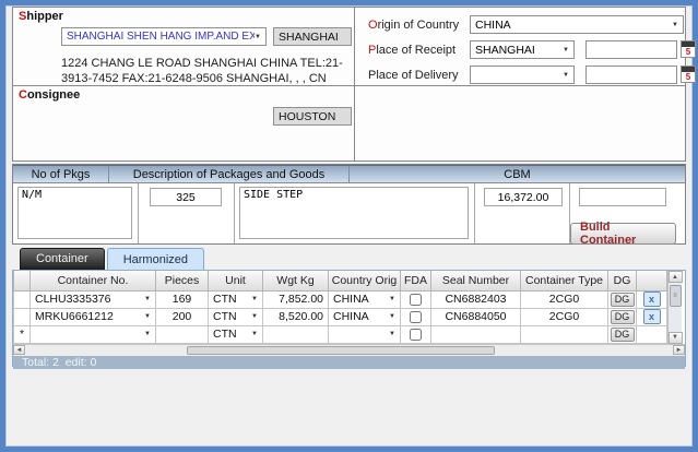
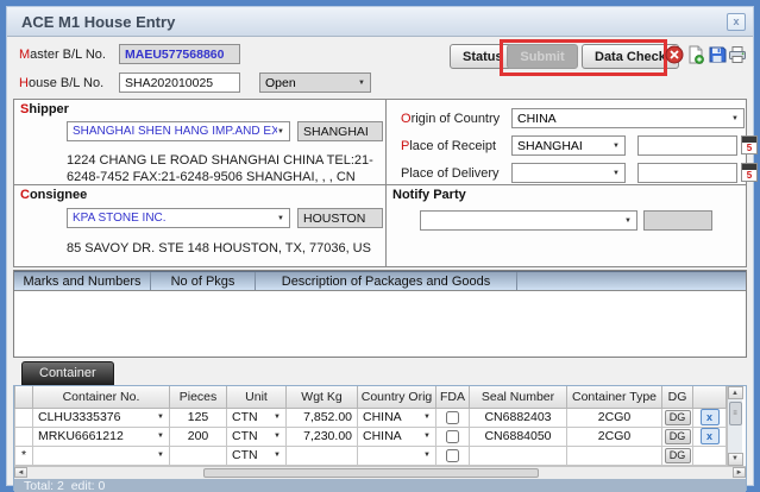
+ ACE M1 House Entry
+ x
+ Master B/L No.
+ MAEU577568860
+ House B/L No.
+ SHA202010025
+ Open
+ Status
+ Submit
+ Data Check
  Shipper
  SHANGHAI SHEN HANG IMP.AND EX
  SHANGHAI
- 1224 CHANG LE ROAD SHANGHAI CHINA TEL:21-3913-7452 FAX:21-6248-9506 SHANGHAI, , , CN
+ 1224 CHANG LE ROAD SHANGHAI CHINA TEL:21-6248-7452 FAX:21-6248-9506 SHANGHAI, , , CN
  Origin of Country
  CHINA
  Place of Receipt
  SHANGHAI
  5
  Place of Delivery
  5
  Consignee
+ KPA STONE INC.
  HOUSTON
+ 85 SAVOY DR. STE 148 HOUSTON, TX, 77036, US
+ Notify Party
+ Marks and Numbers
  No of Pkgs
  Description of Packages and Goods
- CBM
- N/M
- 325
- SIDE STEP
- 16,372.00
- Build Container
  Container
- Harmonized
  	Container No.	Pieces	Unit	Wgt Kg	Country Orig	FDA	Seal Number	Container Type	DG
- 	CLHU3335376	169	CTN	7,852.00	CHINA		CN6882403	2CG0	DG	x
+ 	CLHU3335376	125	CTN	7,852.00	CHINA		CN6882403	2CG0	DG	x
- 	MRKU6661212	200	CTN	8,520.00	CHINA		CN6884050	2CG0	DG	x
+ 	MRKU6661212	200	CTN	7,230.00	CHINA		CN6884050	2CG0	DG	x
  Total: 2 edit: 0
